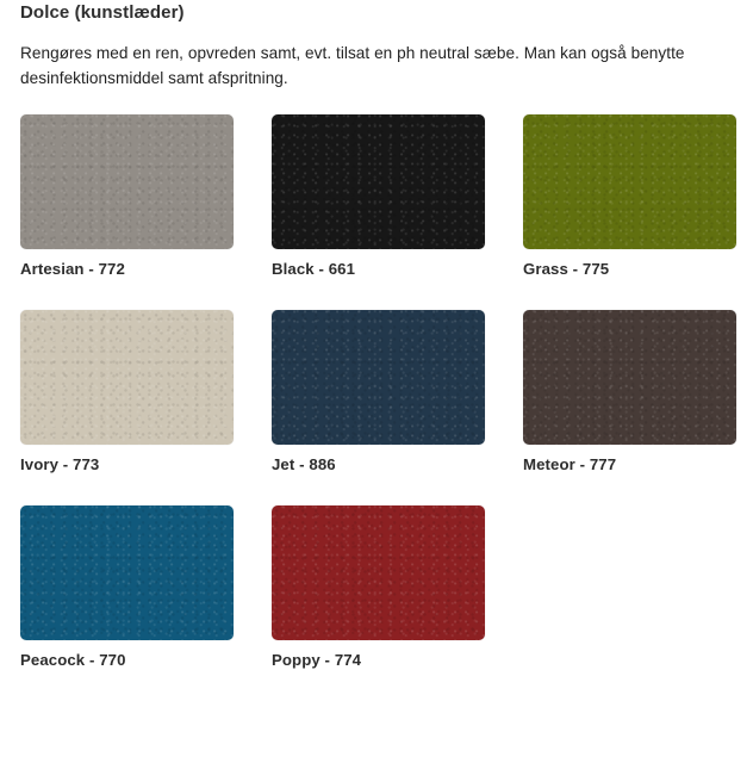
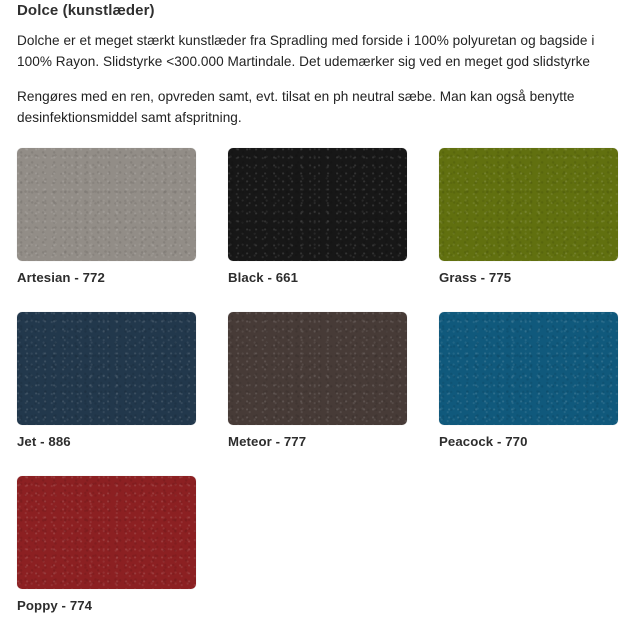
  Dolce (kunstlæder)
+ Dolche er et meget stærkt kunstlæder fra Spradling med forside i 100% polyuretan og bagside i 100% Rayon. Slidstyrke <300.000 Martindale. Det udemærker sig ved en meget god slidstyrke
  Rengøres med en ren, opvreden samt, evt. tilsat en ph neutral sæbe. Man kan også benytte desinfektionsmiddel samt afspritning.
  Artesian - 772
  Black - 661
  Grass - 775
- Ivory - 773
  Jet - 886
  Meteor - 777
  Peacock - 770
  Poppy - 774
